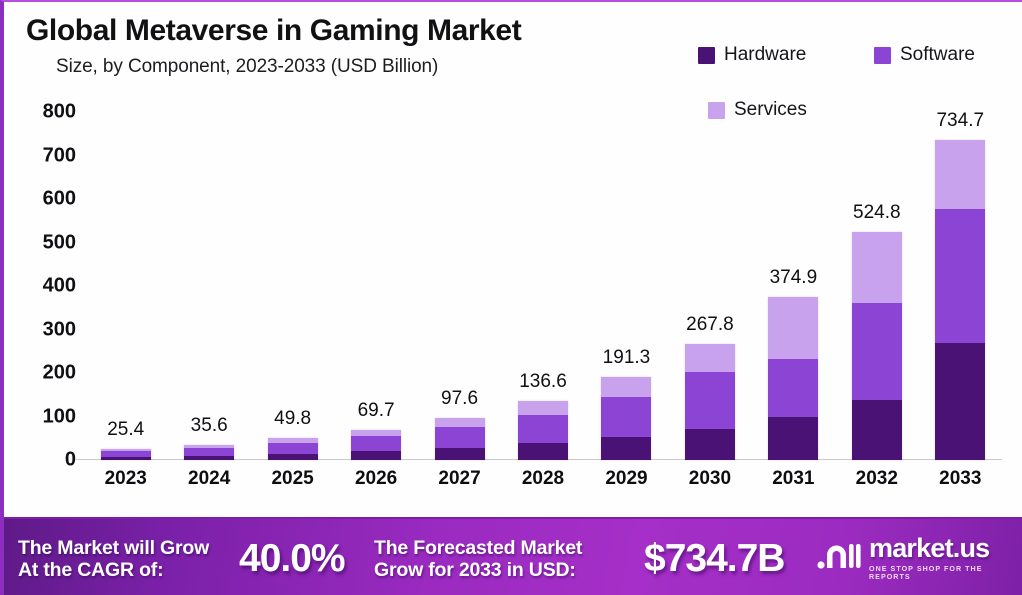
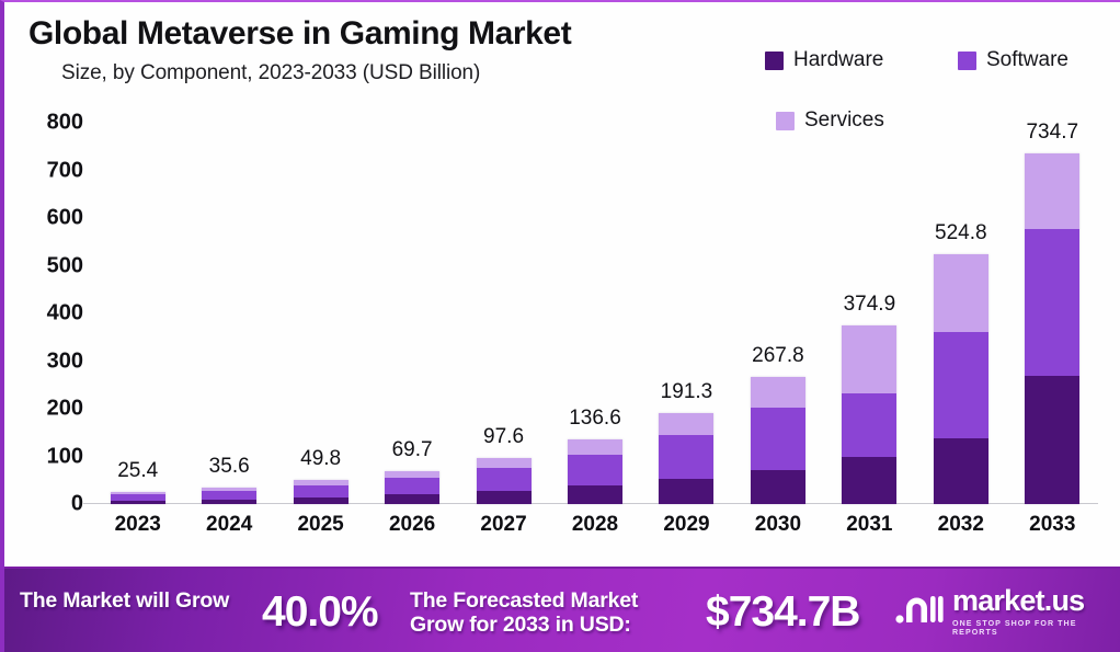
  Global Metaverse in Gaming Market
  Size, by Component, 2023-2033 (USD Billion)
  Hardware
  Software
  Services
  800
  700
  600
  500
  400
  300
  200
  100
  0
  25.4
  35.6
  49.8
  69.7
  97.6
  136.6
  191.3
  267.8
  374.9
  524.8
  734.7
  The Market will Grow
- At the CAGR of:
  40.0%
  The Forecasted Market
  Grow for 2033 in USD:
  $734.7B
  market.us
  ONE STOP SHOP FOR THE REPORTS
  2023
  2024
  2025
  2026
  2027
  2028
  2029
  2030
  2031
  2032
  2033
